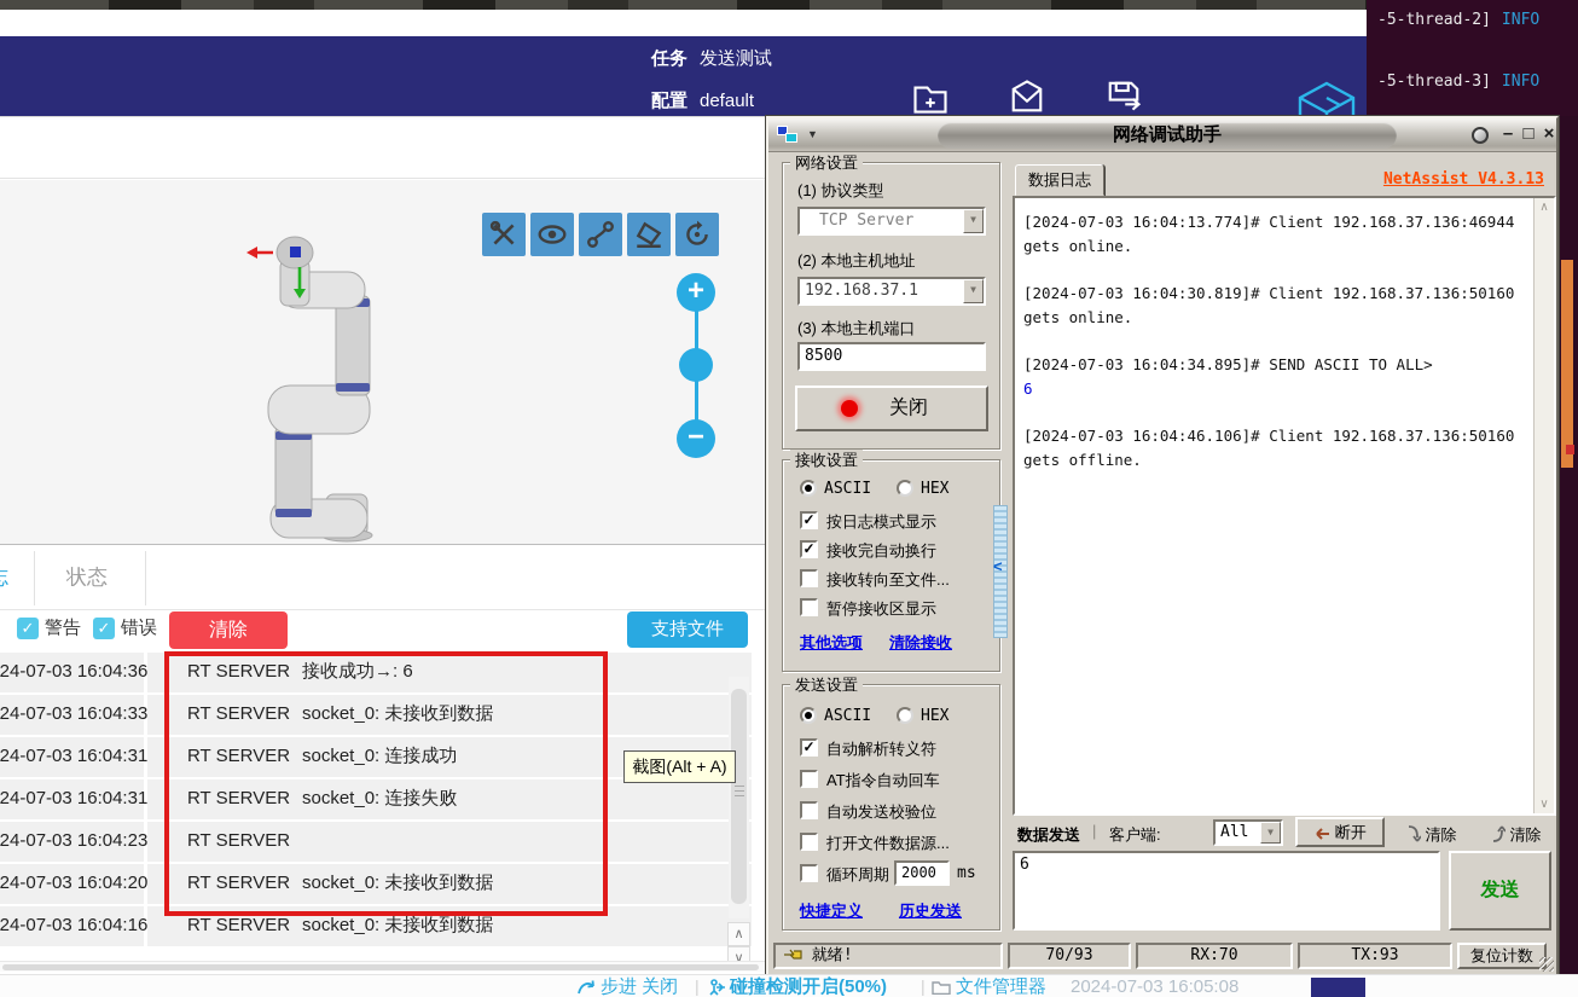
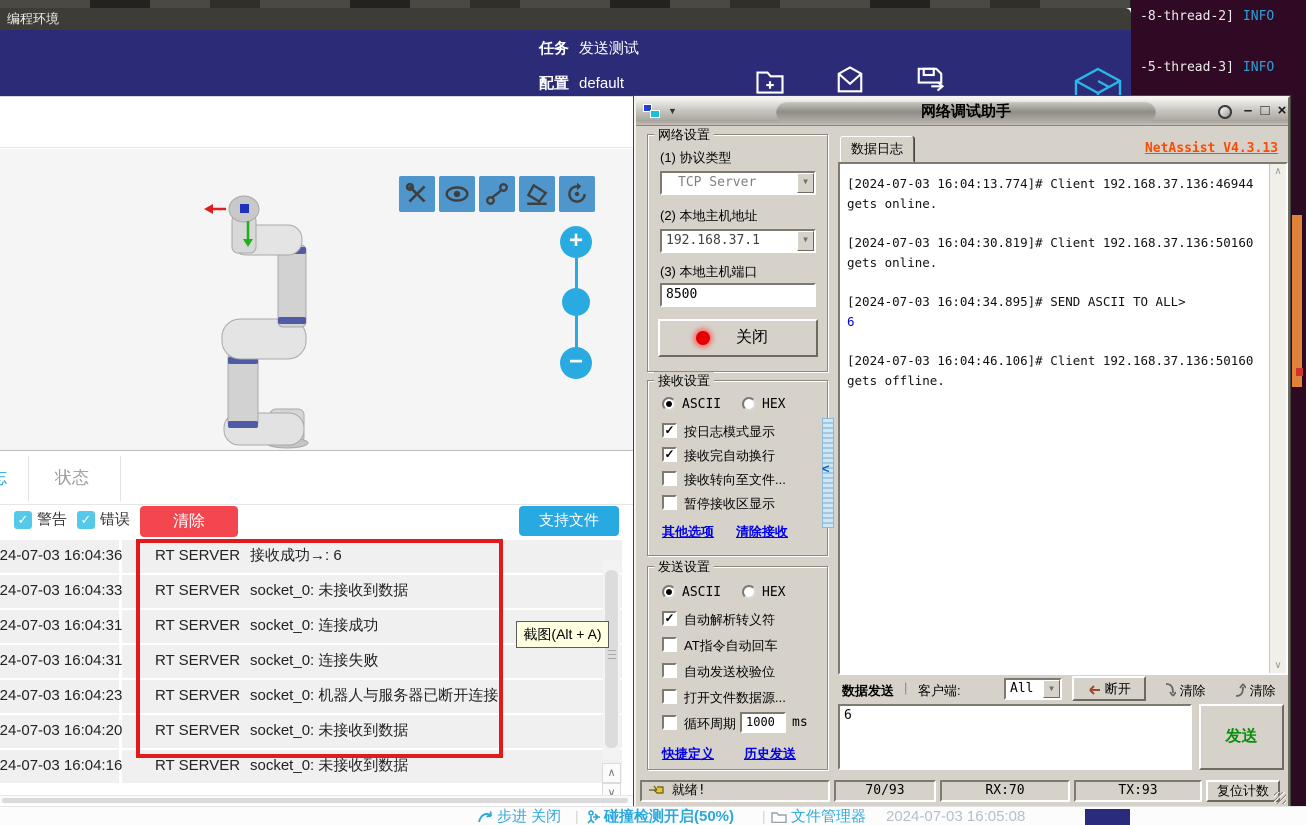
+ 编程环境
  任务 发送测试
  配置 default
- -5-thread-2] INFO
+ -8-thread-2] INFO
  -5-thread-3] INFO
  +
  −
  状态
  警告
  错误
  清除
  支持文件
  24-07-03 16:04:36
  RT SERVER
  接收成功→: 6
  24-07-03 16:04:33
  RT SERVER
  socket_0: 未接收到数据
  24-07-03 16:04:31
  RT SERVER
  socket_0: 连接成功
  24-07-03 16:04:31
  RT SERVER
  socket_0: 连接失败
  24-07-03 16:04:23
  RT SERVER
+ socket_0: 机器人与服务器已断开连接
  24-07-03 16:04:20
  RT SERVER
  socket_0: 未接收到数据
  24-07-03 16:04:16
  RT SERVER
  socket_0: 未接收到数据
  ∧
  ∨
  截图(Alt + A)
  步进 关闭
  |
  碰撞检测开启(50%)
  |
  文件管理器
  2024-07-03 16:05:08
  ▼
  网络调试助手
  –
  □
  ×
  网络设置
  (1) 协议类型
  TCP Server
  ▼
  (2) 本地主机地址
  192.168.37.1
  ▼
  (3) 本地主机端口
  8500
  关闭
  接收设置
  ASCII
  HEX
  ✓
  按日志模式显示
  ✓
  接收完自动换行
  接收转向至文件...
  暂停接收区显示
  其他选项
  清除接收
  发送设置
  ASCII
  HEX
  ✓
  自动解析转义符
  AT指令自动回车
  自动发送校验位
  打开文件数据源...
  循环周期
- 2000
+ 1000
  ms
  快捷定义
  历史发送
  <
  数据日志
  NetAssist V4.3.13
  [2024-07-03 16:04:13.774]# Client 192.168.37.136:46944 gets online.
  [2024-07-03 16:04:30.819]# Client 192.168.37.136:50160 gets online.
  [2024-07-03 16:04:34.895]# SEND ASCII TO ALL>
  6
  [2024-07-03 16:04:46.106]# Client 192.168.37.136:50160 gets offline.
  ∧
  ∨
  数据发送
  |
  客户端:
  All
  ▼
  断开
  清除
  清除
  6
  发送
  就绪!
  70/93
  RX:70
  TX:93
  复位计数
